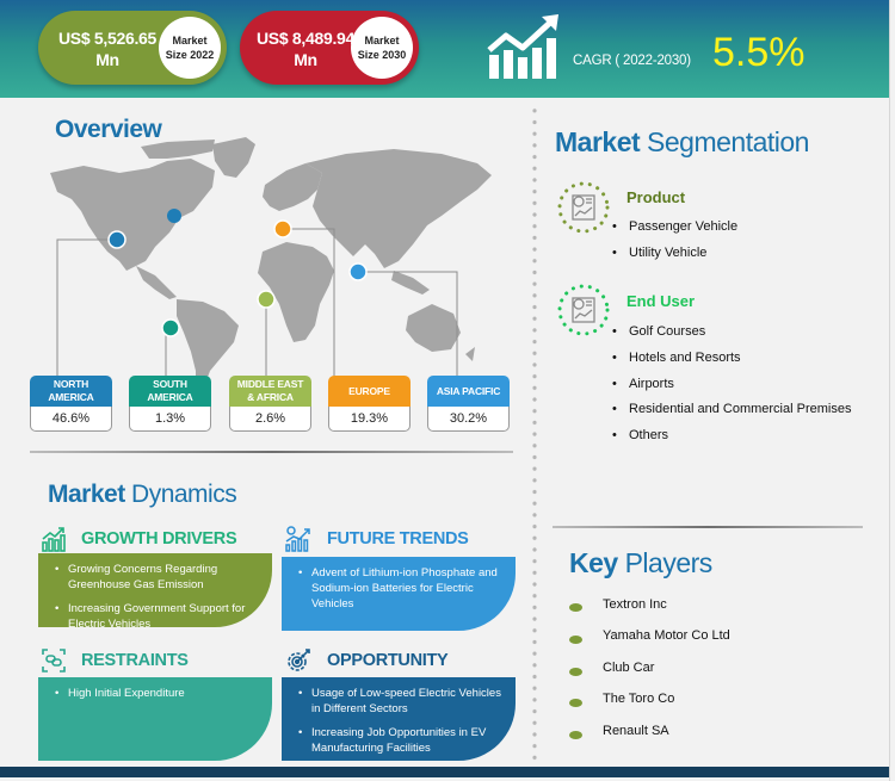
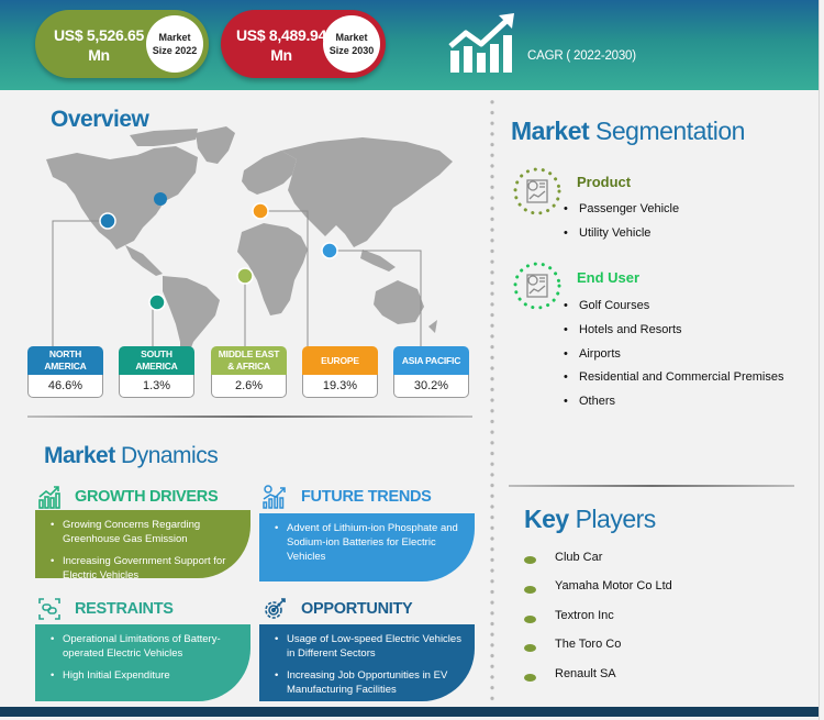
  US$ 5,526.65
  Mn
  Market
  Size 2022
  US$ 8,489.94
  Mn
  Market
  Size 2030
  CAGR ( 2022-2030)
- 5.5%
  Overview
  NORTH
  AMERICA
  46.6%
  SOUTH
  AMERICA
  1.3%
  MIDDLE EAST
  & AFRICA
  2.6%
  EUROPE
  19.3%
  ASIA PACIFIC
  30.2%
  Market Dynamics
  GROWTH DRIVERS
  Growing Concerns Regarding Greenhouse Gas Emission
  Increasing Government Support for Electric Vehicles
  FUTURE TRENDS
  Advent of Lithium-ion Phosphate and Sodium-ion Batteries for Electric Vehicles
  RESTRAINTS
+ Operational Limitations of Battery-operated Electric Vehicles
  High Initial Expenditure
  OPPORTUNITY
  Usage of Low-speed Electric Vehicles in Different Sectors
  Increasing Job Opportunities in EV Manufacturing Facilities
  Market Segmentation
  Product
  Passenger Vehicle
  Utility Vehicle
  End User
  Golf Courses
  Hotels and Resorts
  Airports
  Residential and Commercial Premises
  Others
  Key Players
- Textron Inc
+ Club Car
  Yamaha Motor Co Ltd
- Club Car
+ Textron Inc
  The Toro Co
  Renault SA
